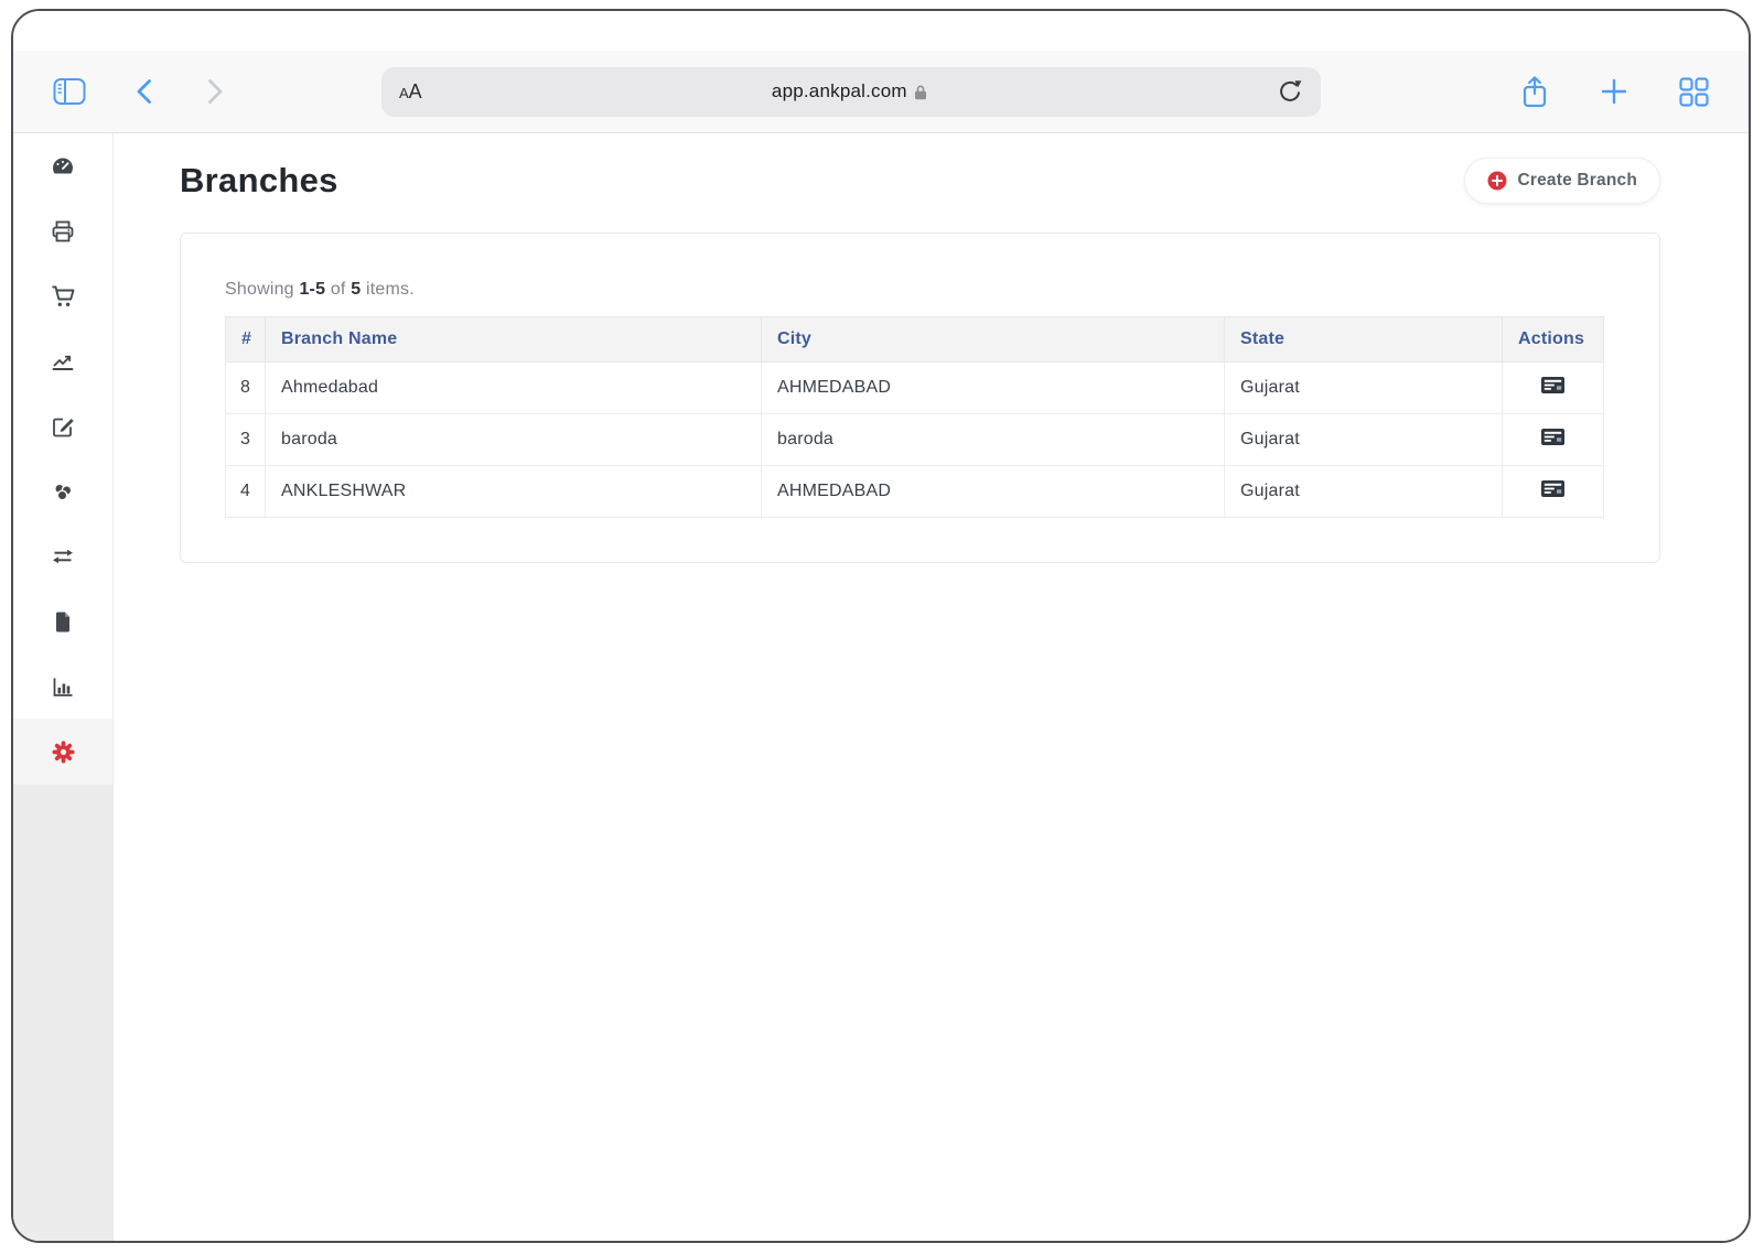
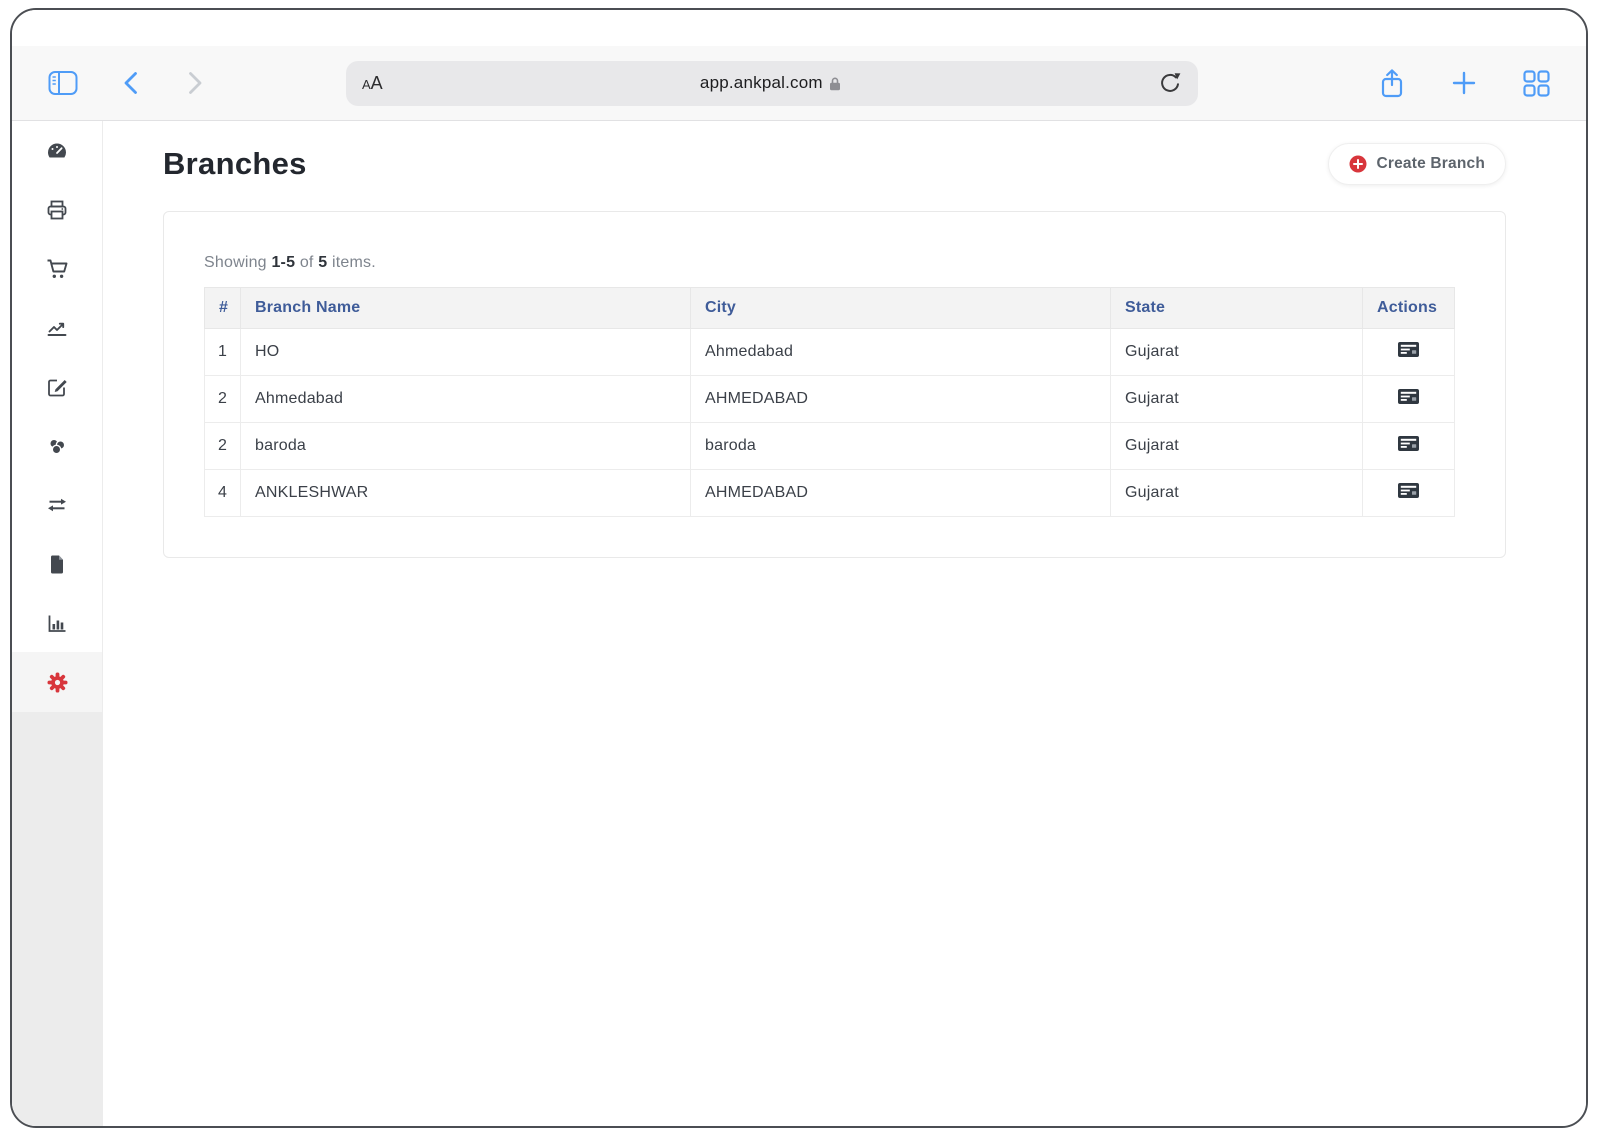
  AA
  app.ankpal.com
  Branches
  Create Branch
  Showing 1-5 of 5 items.
  	#	Branch Name	City	State	Actions
+ 1	HO	Ahmedabad	Gujarat
- 8	Ahmedabad	AHMEDABAD	Gujarat
+ 2	Ahmedabad	AHMEDABAD	Gujarat
- 3	baroda	baroda	Gujarat
+ 2	baroda	baroda	Gujarat
  4	ANKLESHWAR	AHMEDABAD	Gujarat
